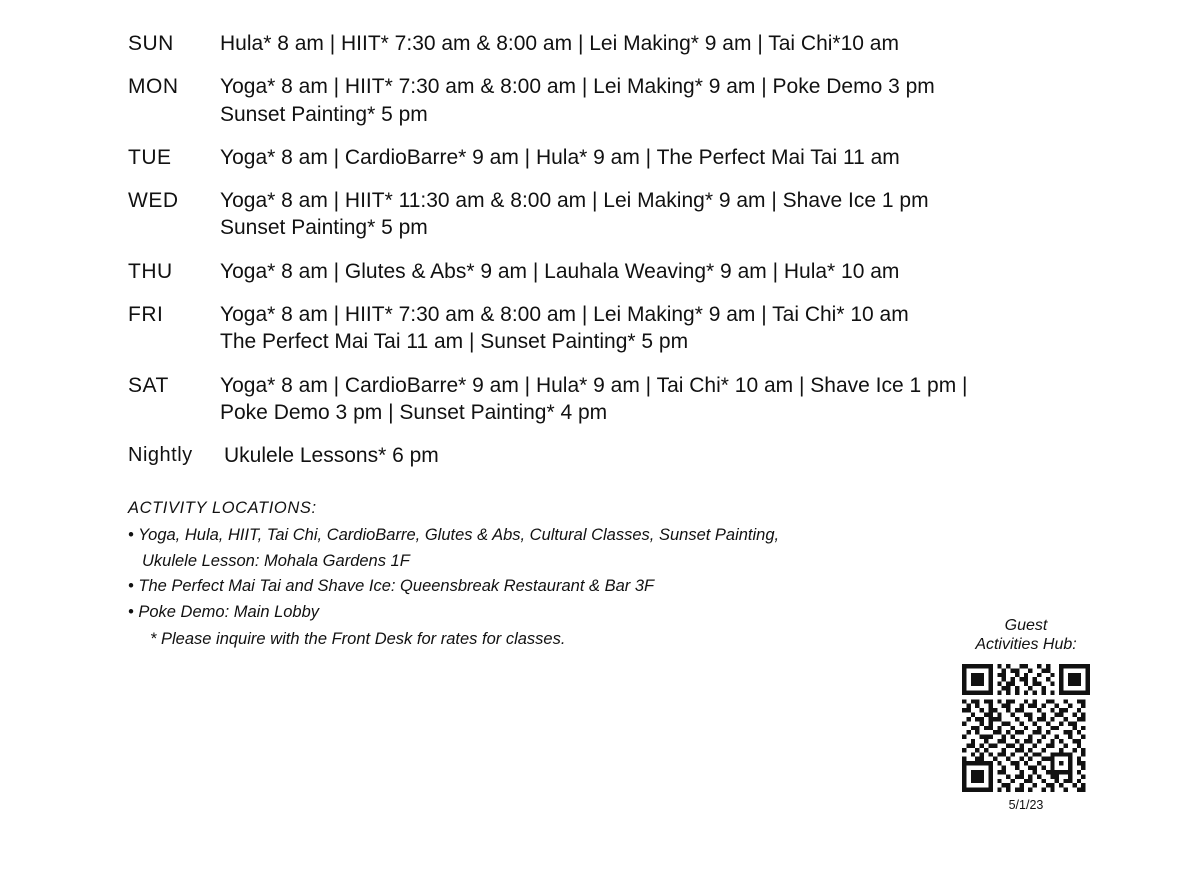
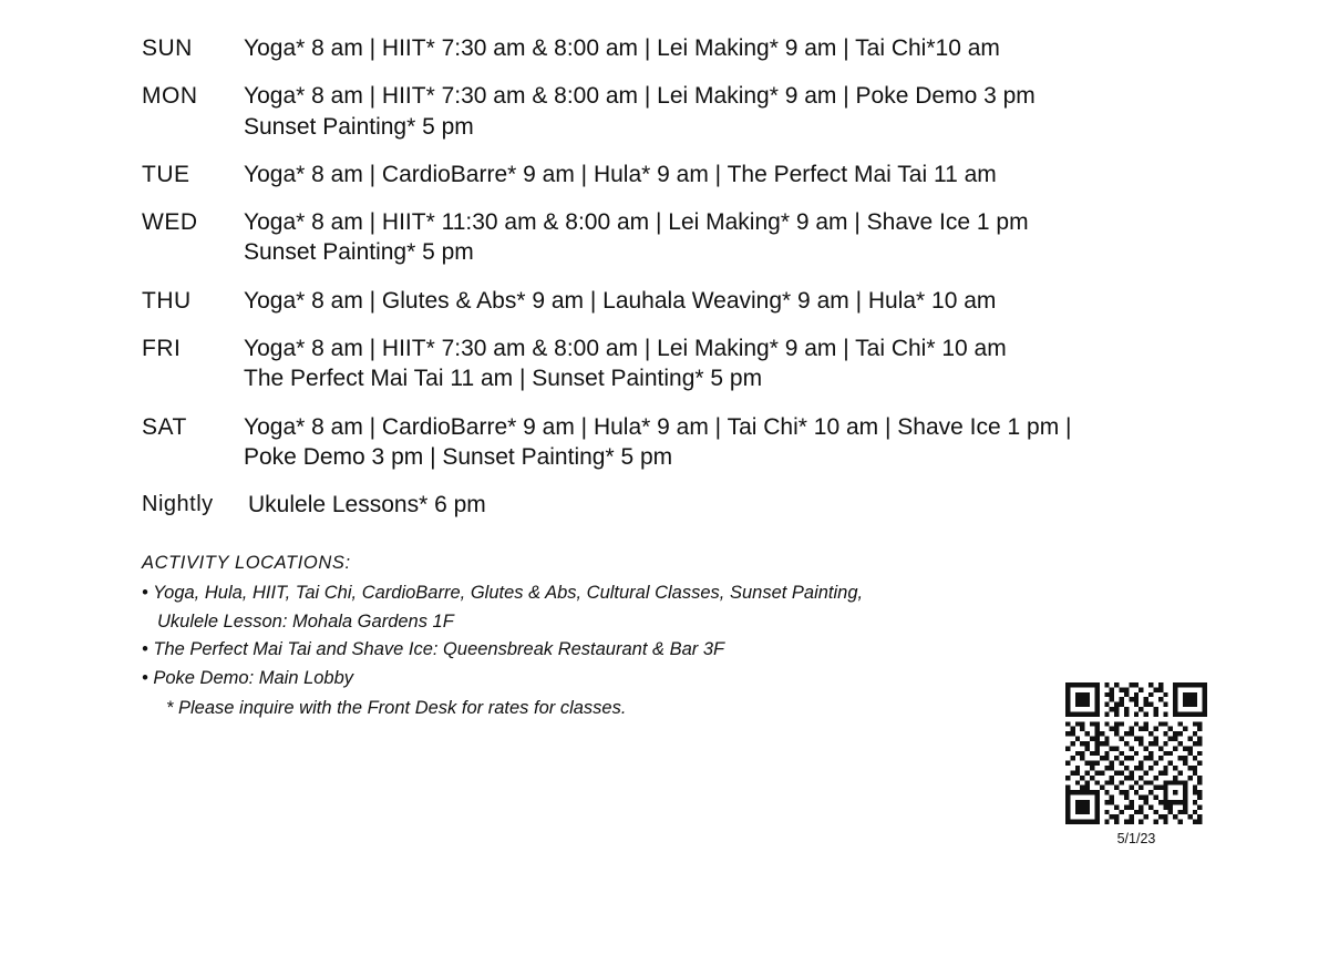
  SUN
- Hula* 8 am | HIIT* 7:30 am & 8:00 am | Lei Making* 9 am | Tai Chi*10 am
+ Yoga* 8 am | HIIT* 7:30 am & 8:00 am | Lei Making* 9 am | Tai Chi*10 am
  MON
  Yoga* 8 am | HIIT* 7:30 am & 8:00 am | Lei Making* 9 am | Poke Demo 3 pm
  Sunset Painting* 5 pm
  TUE
  Yoga* 8 am | CardioBarre* 9 am | Hula* 9 am | The Perfect Mai Tai 11 am
  WED
  Yoga* 8 am | HIIT* 11:30 am & 8:00 am | Lei Making* 9 am | Shave Ice 1 pm
  Sunset Painting* 5 pm
  THU
  Yoga* 8 am | Glutes & Abs* 9 am | Lauhala Weaving* 9 am | Hula* 10 am
  FRI
  Yoga* 8 am | HIIT* 7:30 am & 8:00 am | Lei Making* 9 am | Tai Chi* 10 am
  The Perfect Mai Tai 11 am | Sunset Painting* 5 pm
  SAT
  Yoga* 8 am | CardioBarre* 9 am | Hula* 9 am | Tai Chi* 10 am | Shave Ice 1 pm |
- Poke Demo 3 pm | Sunset Painting* 4 pm
+ Poke Demo 3 pm | Sunset Painting* 5 pm
  Nightly
  Ukulele Lessons* 6 pm
  ACTIVITY LOCATIONS:
  • Yoga, Hula, HIIT, Tai Chi, CardioBarre, Glutes & Abs, Cultural Classes, Sunset Painting,
  Ukulele Lesson: Mohala Gardens 1F
  • The Perfect Mai Tai and Shave Ice: Queensbreak Restaurant & Bar 3F
  • Poke Demo: Main Lobby
  * Please inquire with the Front Desk for rates for classes.
- Guest
- Activities Hub:
  5/1/23
